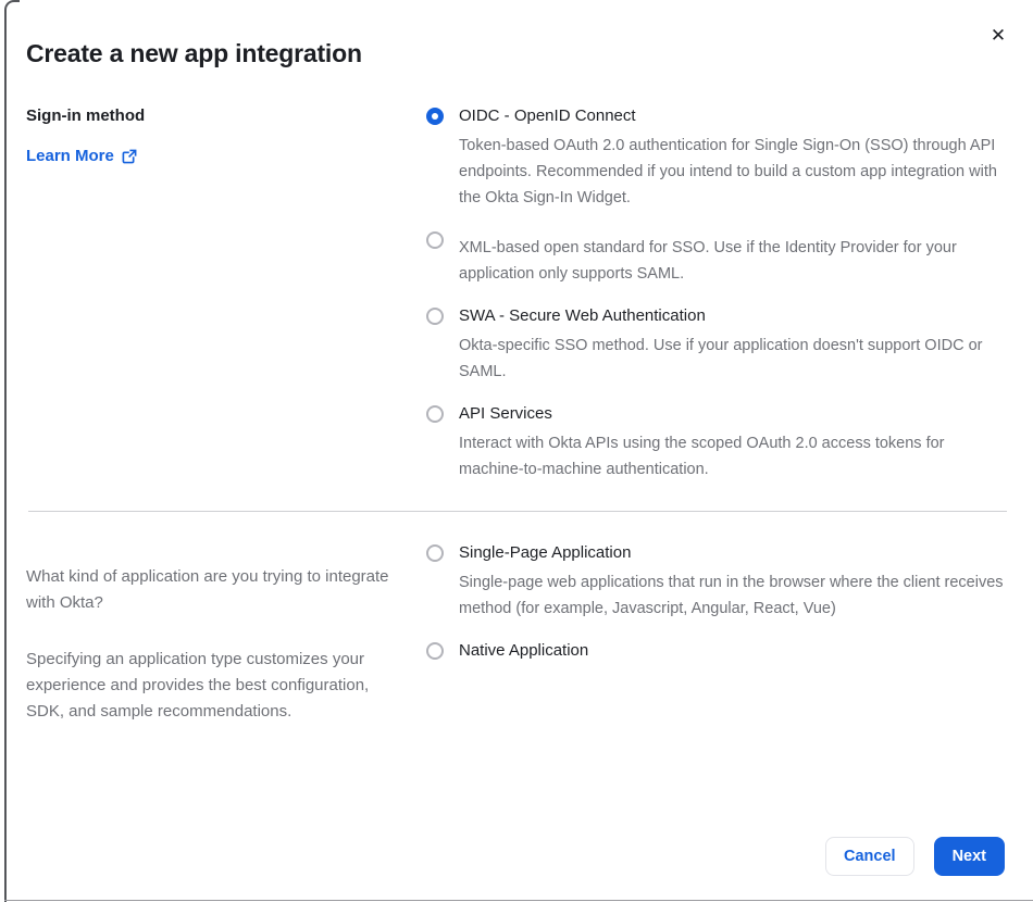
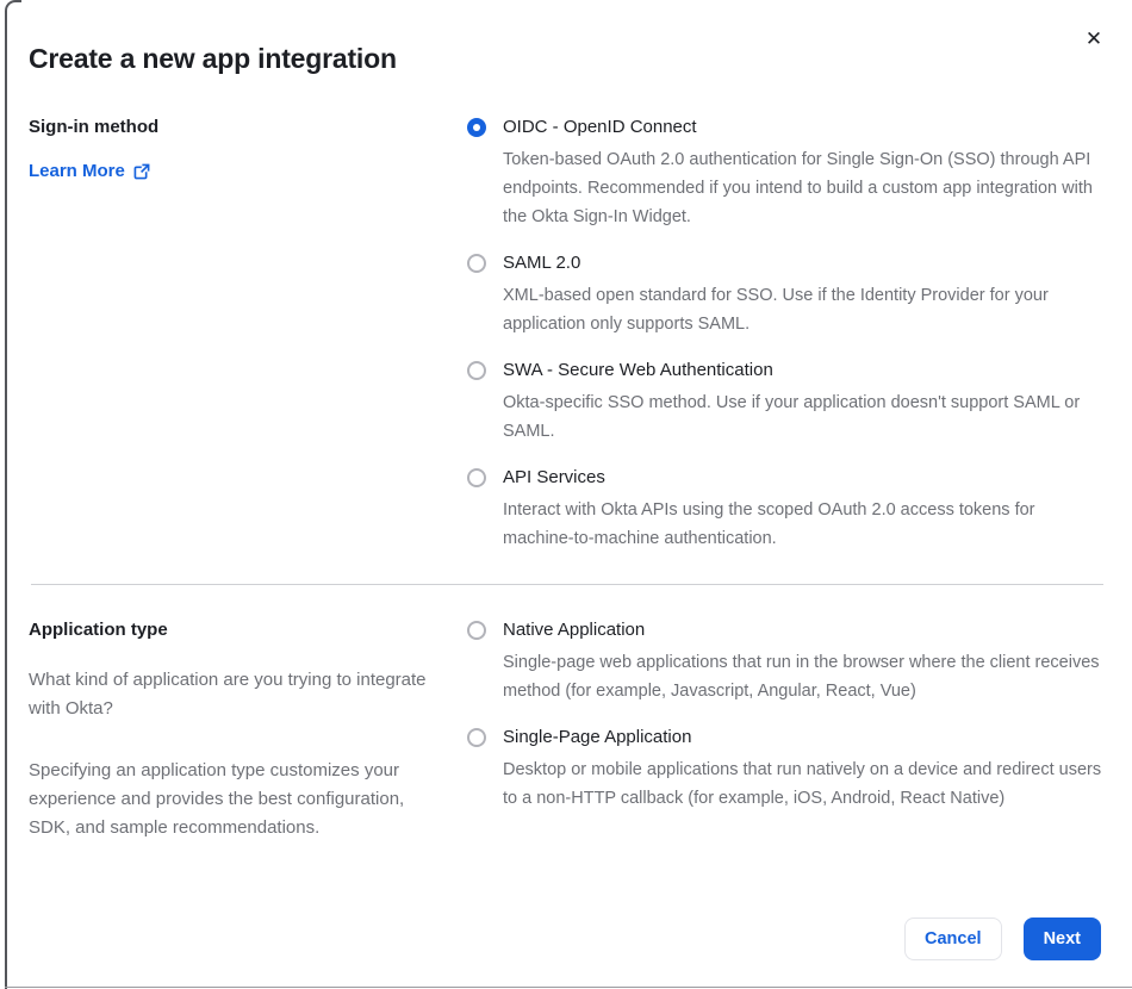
  ✕
  Create a new app integration
  Sign-in method
  Learn More
  OIDC - OpenID Connect
  Token-based OAuth 2.0 authentication for Single Sign-On (SSO) through API endpoints. Recommended if you intend to build a custom app integration with the Okta Sign-In Widget.
+ SAML 2.0
  XML-based open standard for SSO. Use if the Identity Provider for your application only supports SAML.
  SWA - Secure Web Authentication
- Okta-specific SSO method. Use if your application doesn't support OIDC or SAML.
+ Okta-specific SSO method. Use if your application doesn't support SAML or SAML.
  API Services
  Interact with Okta APIs using the scoped OAuth 2.0 access tokens for machine-to-machine authentication.
+ Application type
  What kind of application are you trying to integrate with Okta?
  Specifying an application type customizes your experience and provides the best configuration, SDK, and sample recommendations.
- Single-Page Application
+ Native Application
  Single-page web applications that run in the browser where the client receives method (for example, Javascript, Angular, React, Vue)
- Native Application
+ Single-Page Application
+ Desktop or mobile applications that run natively on a device and redirect users to a non-HTTP callback (for example, iOS, Android, React Native)
  Cancel
  Next
